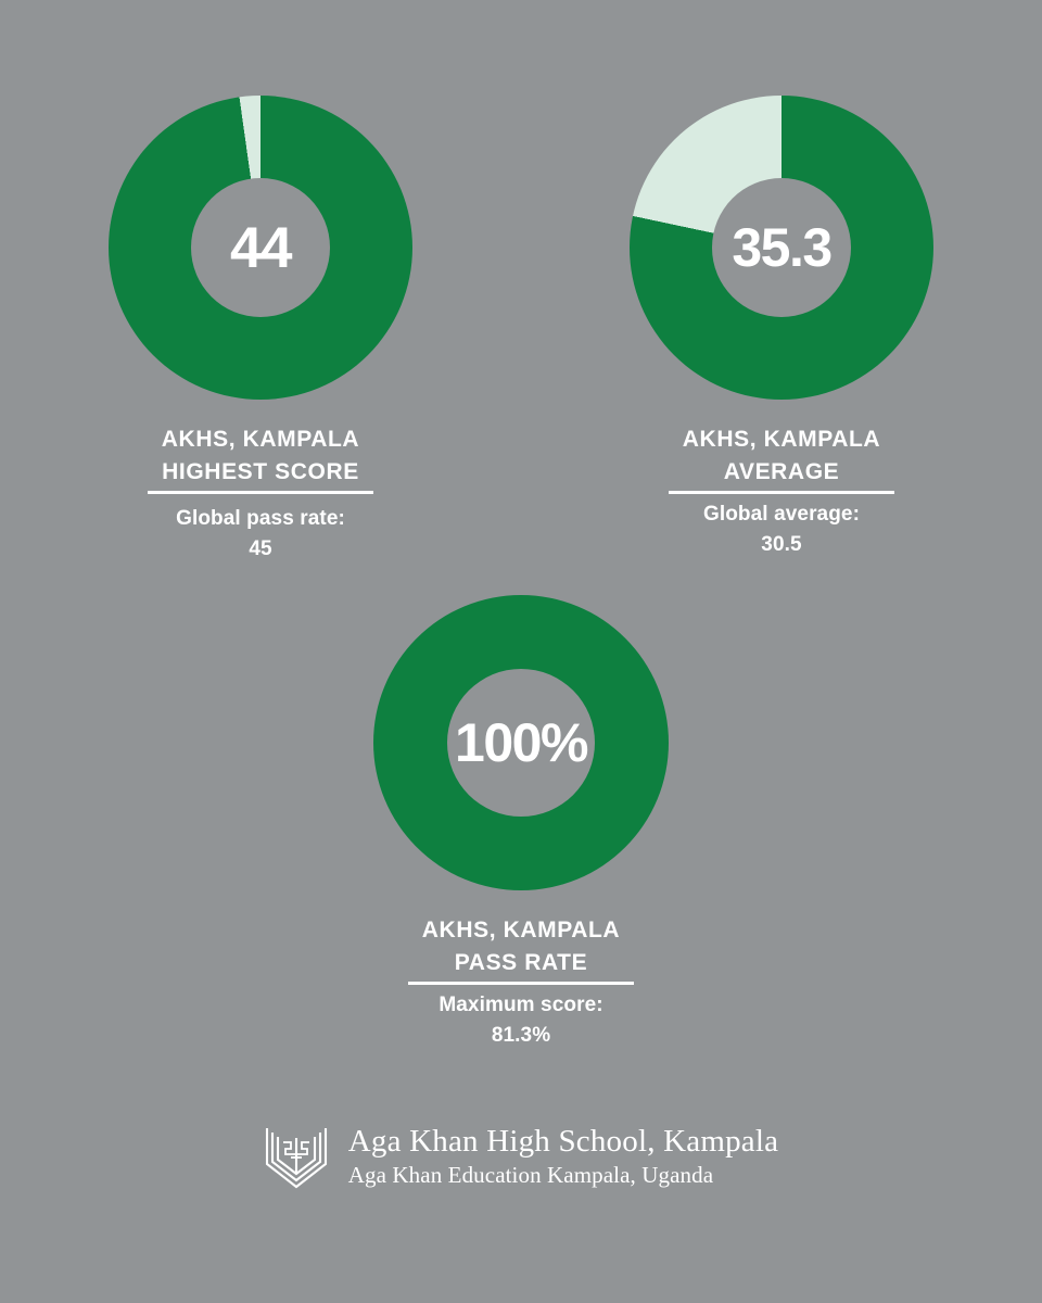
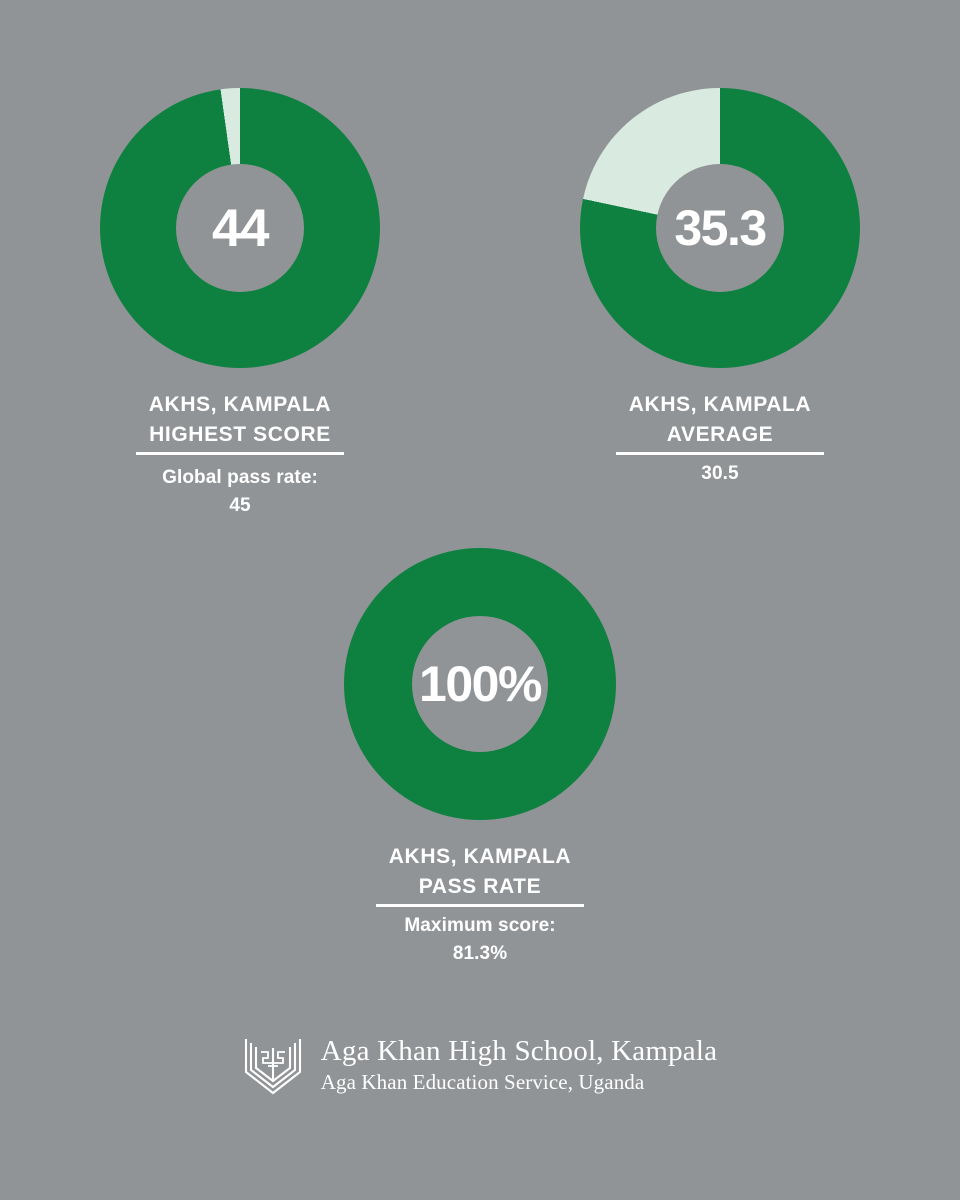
  44
  AKHS, KAMPALA HIGHEST SCORE
  Global pass rate:
  45
  35.3
  AKHS, KAMPALA AVERAGE
- Global average:
  30.5
  100%
  AKHS, KAMPALA PASS RATE
  Maximum score:
  81.3%
  Aga Khan High School, Kampala
- Aga Khan Education Kampala, Uganda
+ Aga Khan Education Service, Uganda
